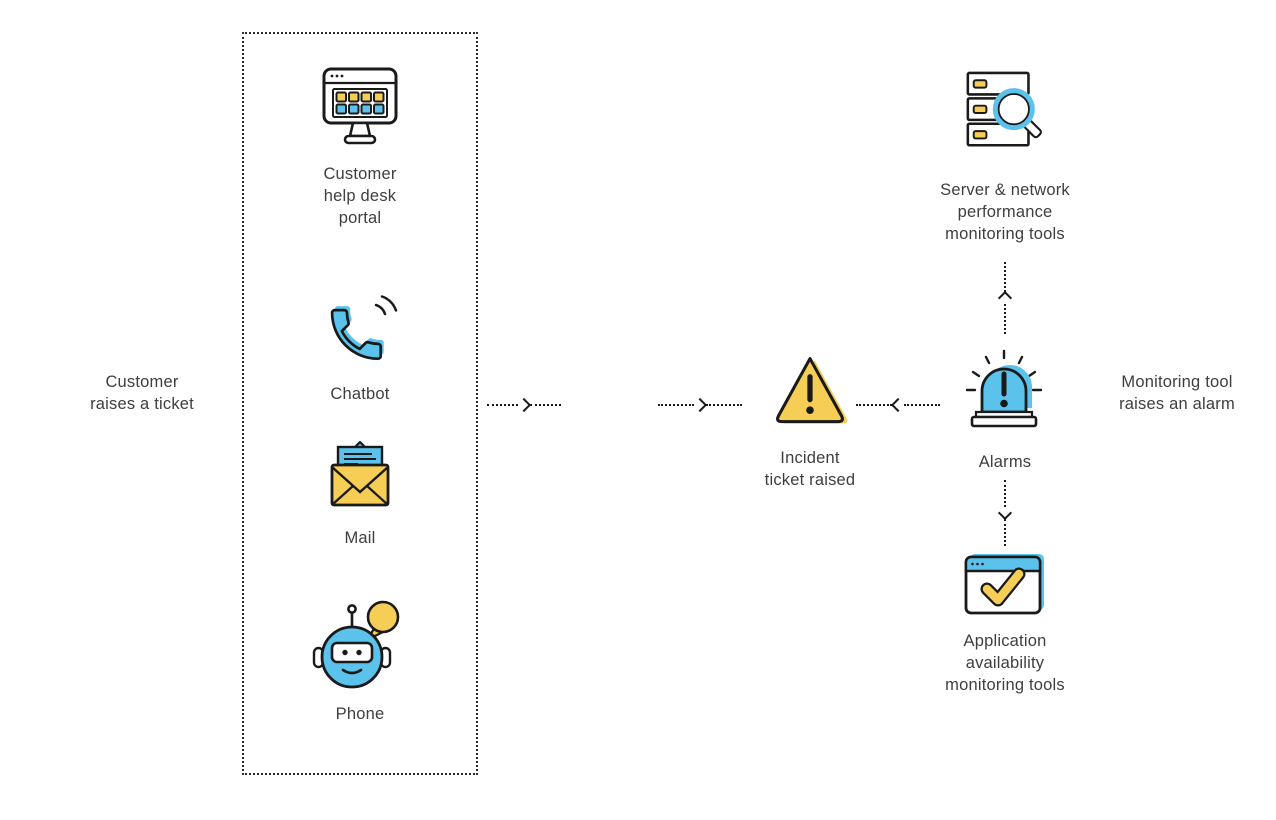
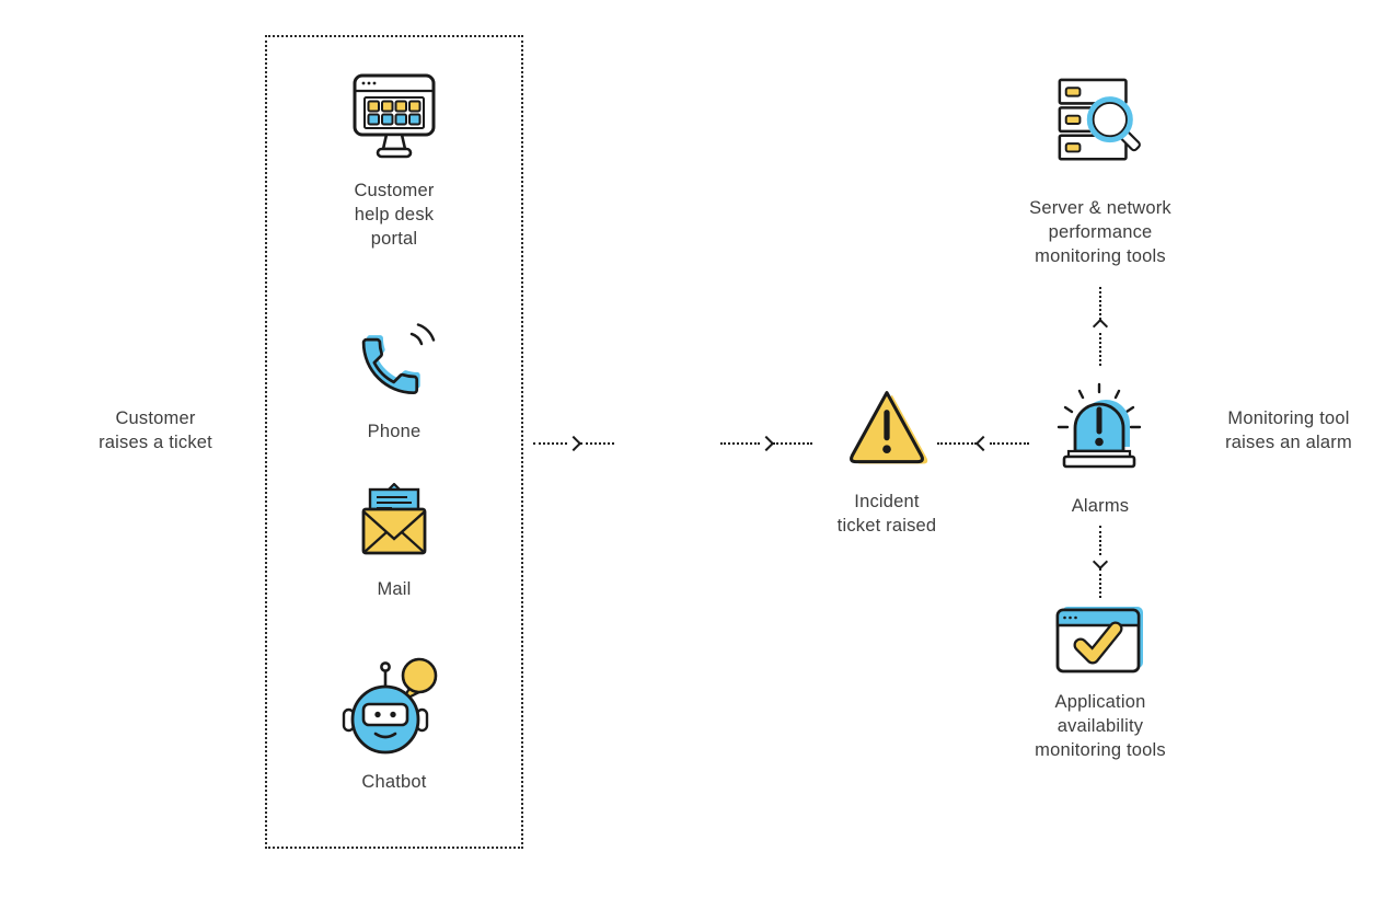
  Customer
  raises a ticket
  Customer
  help desk
  portal
- Chatbot
+ Phone
  Mail
- Phone
+ Chatbot
  Incident
  ticket raised
  Alarms
  Server & network
  performance
  monitoring tools
  Application
  availability
  monitoring tools
  Monitoring tool
  raises an alarm
